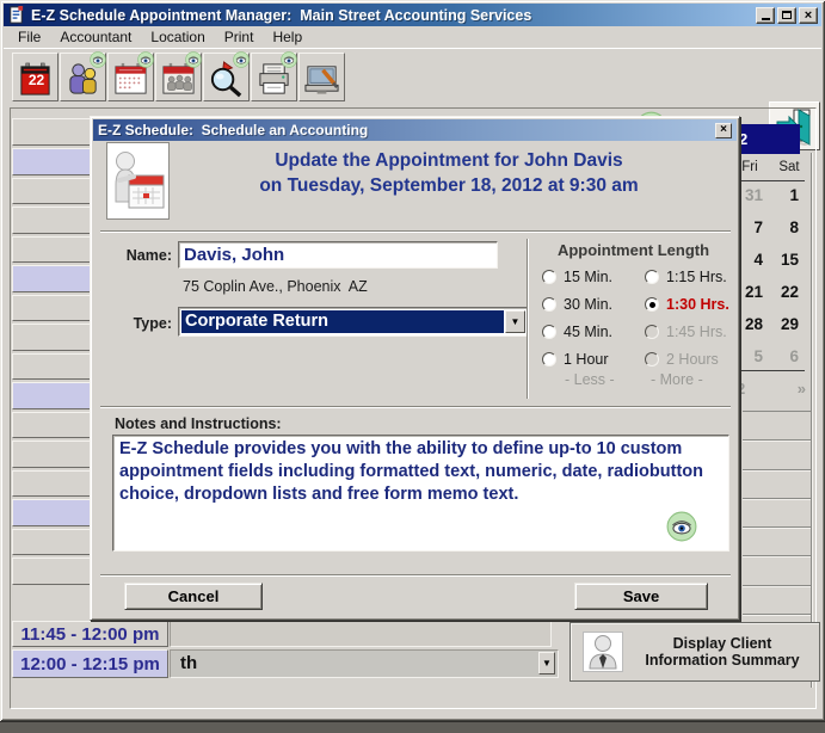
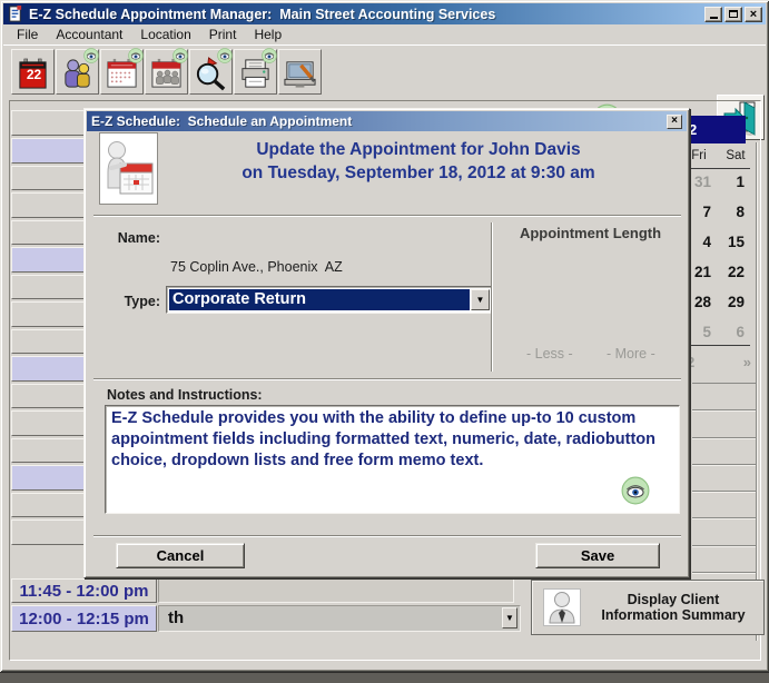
  E-Z Schedule Appointment Manager: Main Street Accounting Services
  ×
  File
  Accountant
  Location
  Print
  Help
  22
  11:45 - 12:00 pm
  12:00 - 12:15 pm
  th
  ▼
  2
  Fri
  Sat
  31
  1
  7
  8
  4
  15
  21
  22
  28
  29
  5
  6
  2
  »
  Display Client Information Summary
- E-Z Schedule: Schedule an Accounting
+ E-Z Schedule: Schedule an Appointment
  ×
  Update the Appointment for John Davis
  on Tuesday, September 18, 2012 at 9:30 am
  Name:
- Davis, John
  75 Coplin Ave., Phoenix AZ
  Type:
  Corporate Return
  ▼
  Appointment Length
- 15 Min.
- 30 Min.
- 45 Min.
- 1 Hour
- 1:15 Hrs.
- 1:30 Hrs.
- 1:45 Hrs.
- 2 Hours
  - Less -
  - More -
  Notes and Instructions:
  Cancel
  Save
